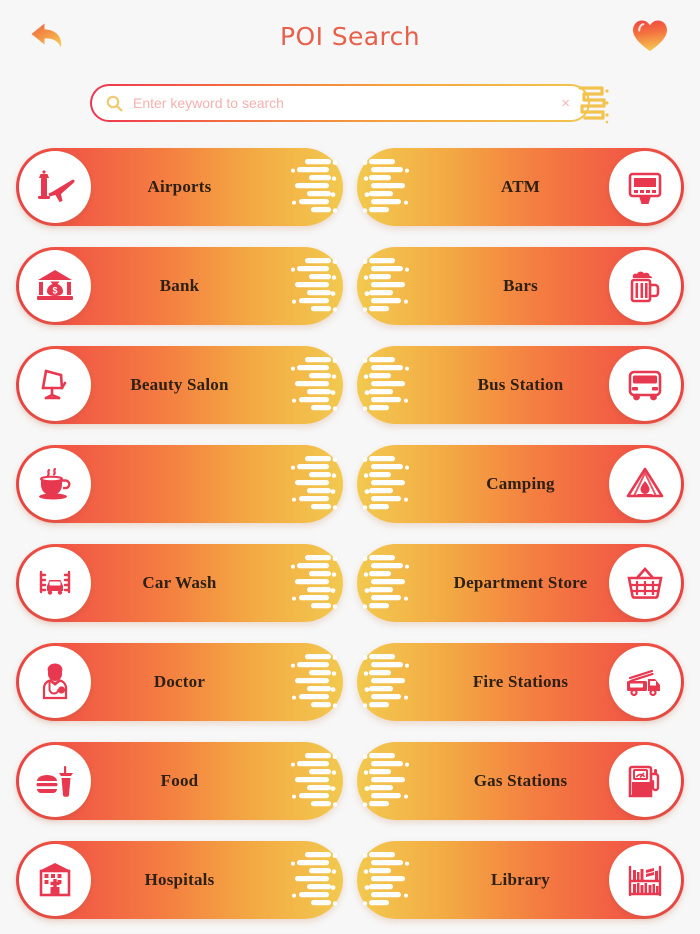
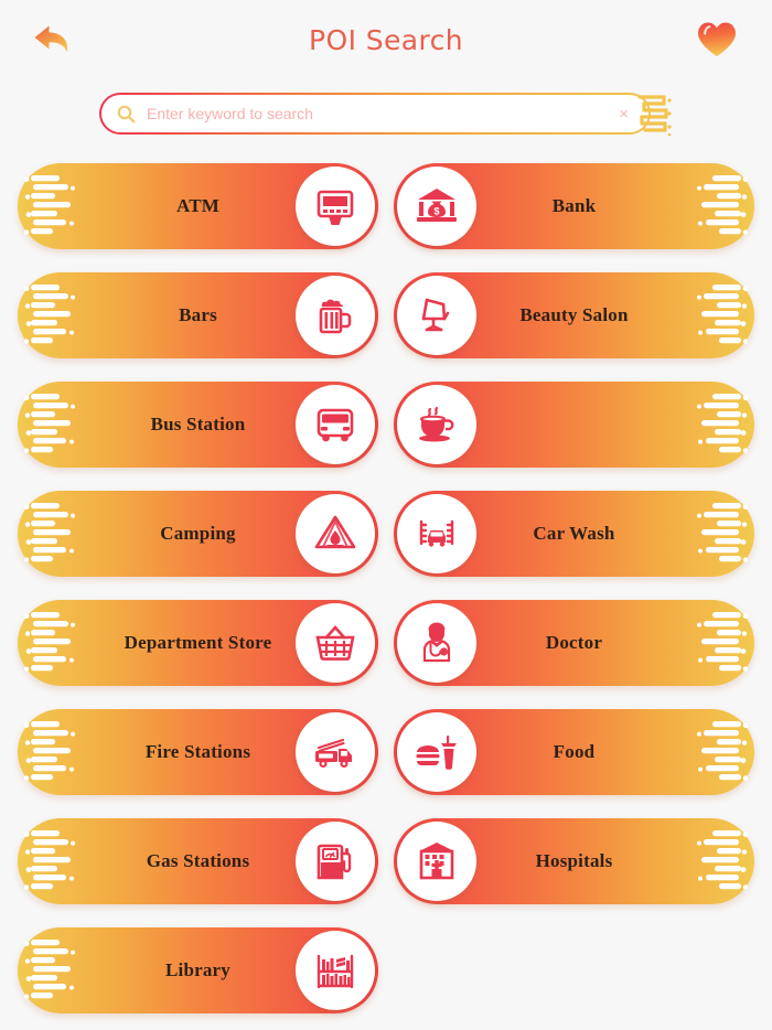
  POI Search
  Enter keyword to search
  ×
- Airports
  ATM
  $
  Bank
  Bars
  Beauty Salon
  Bus Station
  Camping
  Car Wash
  Department Store
  Doctor
  Fire Stations
  Food
  Gas Stations
  Hospitals
  Library
